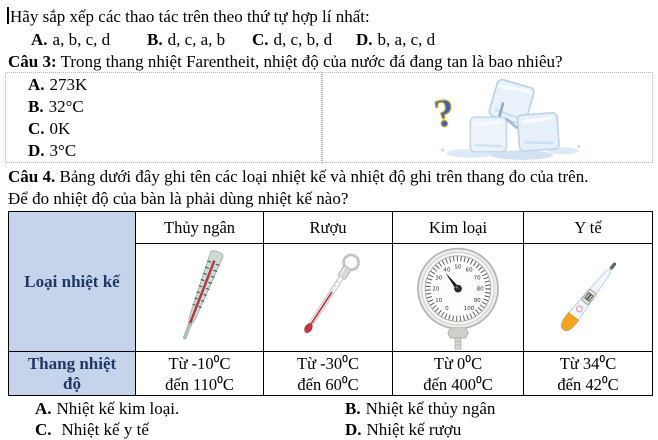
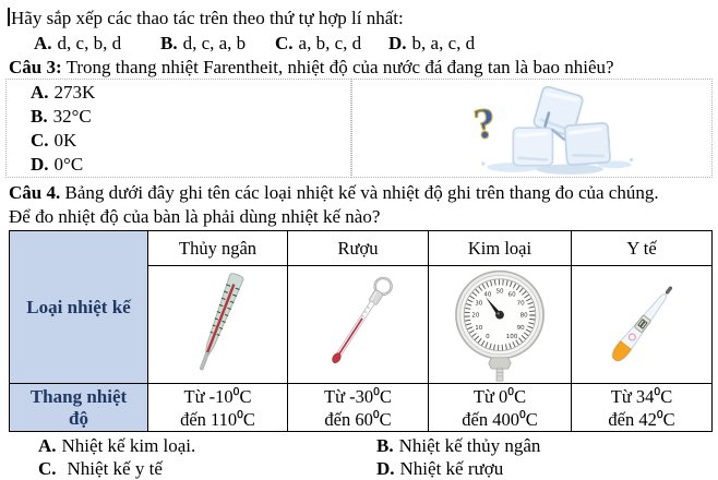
  Hãy sắp xếp các thao tác trên theo thứ tự hợp lí nhất:
- A. a, b, c, d
+ A. d, c, b, d
  B. d, c, a, b
- C. d, c, b, d
+ C. a, b, c, d
  D. b, a, c, d
  Câu 3: Trong thang nhiệt Farentheit, nhiệt độ của nước đá đang tan là bao nhiêu?
  A. 273K
  B. 32°C
  C. 0K
- D. 3°C
+ D. 0°C
- Câu 4. Bảng dưới đây ghi tên các loại nhiệt kế và nhiệt độ ghi trên thang đo của trên.
+ Câu 4. Bảng dưới đây ghi tên các loại nhiệt kế và nhiệt độ ghi trên thang đo của chúng.
  Để đo nhiệt độ của bàn là phải dùng nhiệt kế nào?
  Loại nhiệt kế	Thủy ngân	Rượu	Kim loại	Y tế
  Thang nhiệt độ	Từ -10⁰C đến 110⁰C	Từ -30⁰C đến 60⁰C	Từ 0⁰C đến 400⁰C	Từ 34⁰C đến 42⁰C
  A. Nhiệt kế kim loại.
  B. Nhiệt kế thủy ngân
  C. Nhiệt kế y tế
  D. Nhiệt kế rượu
